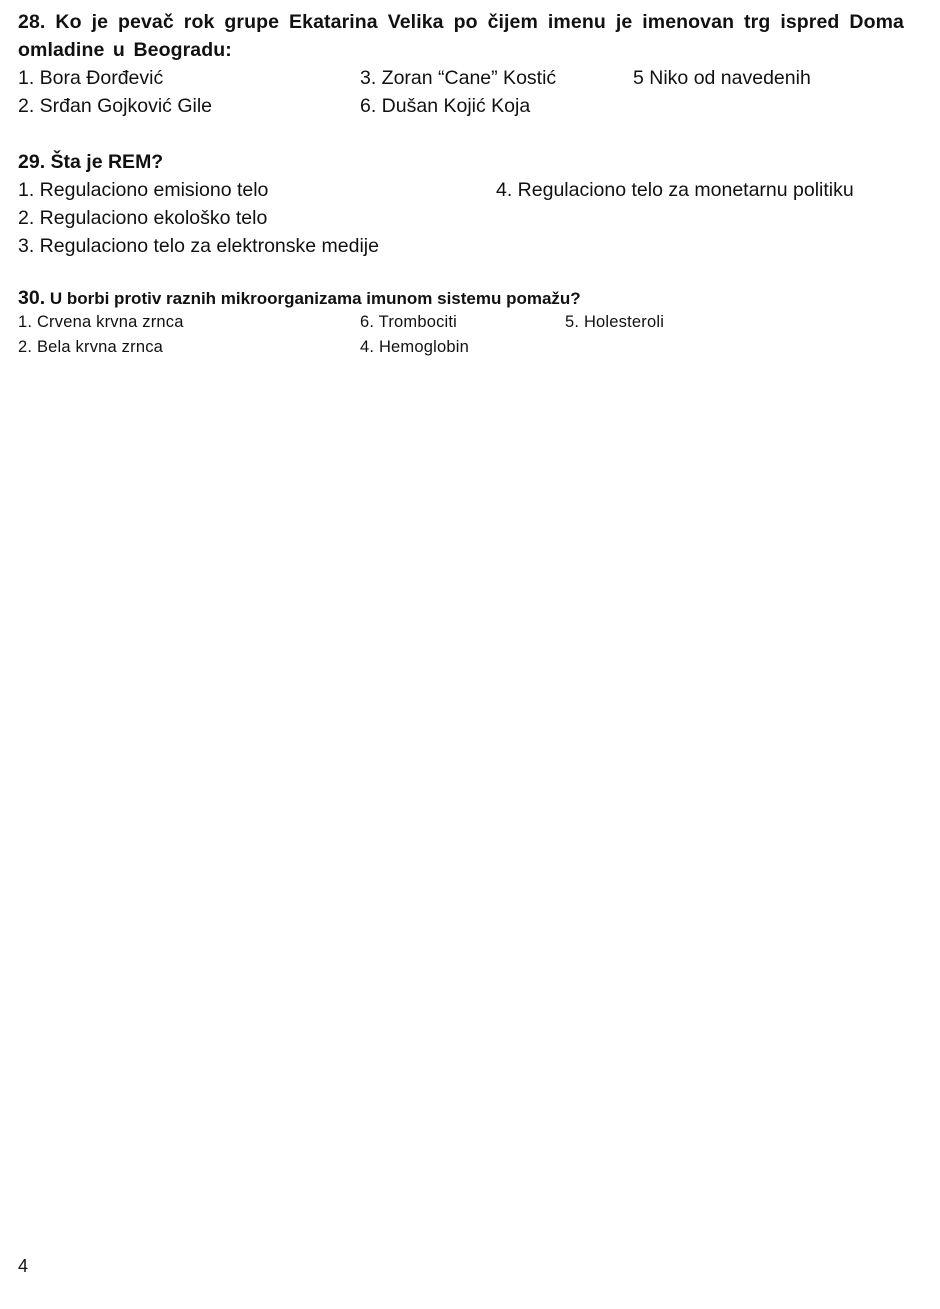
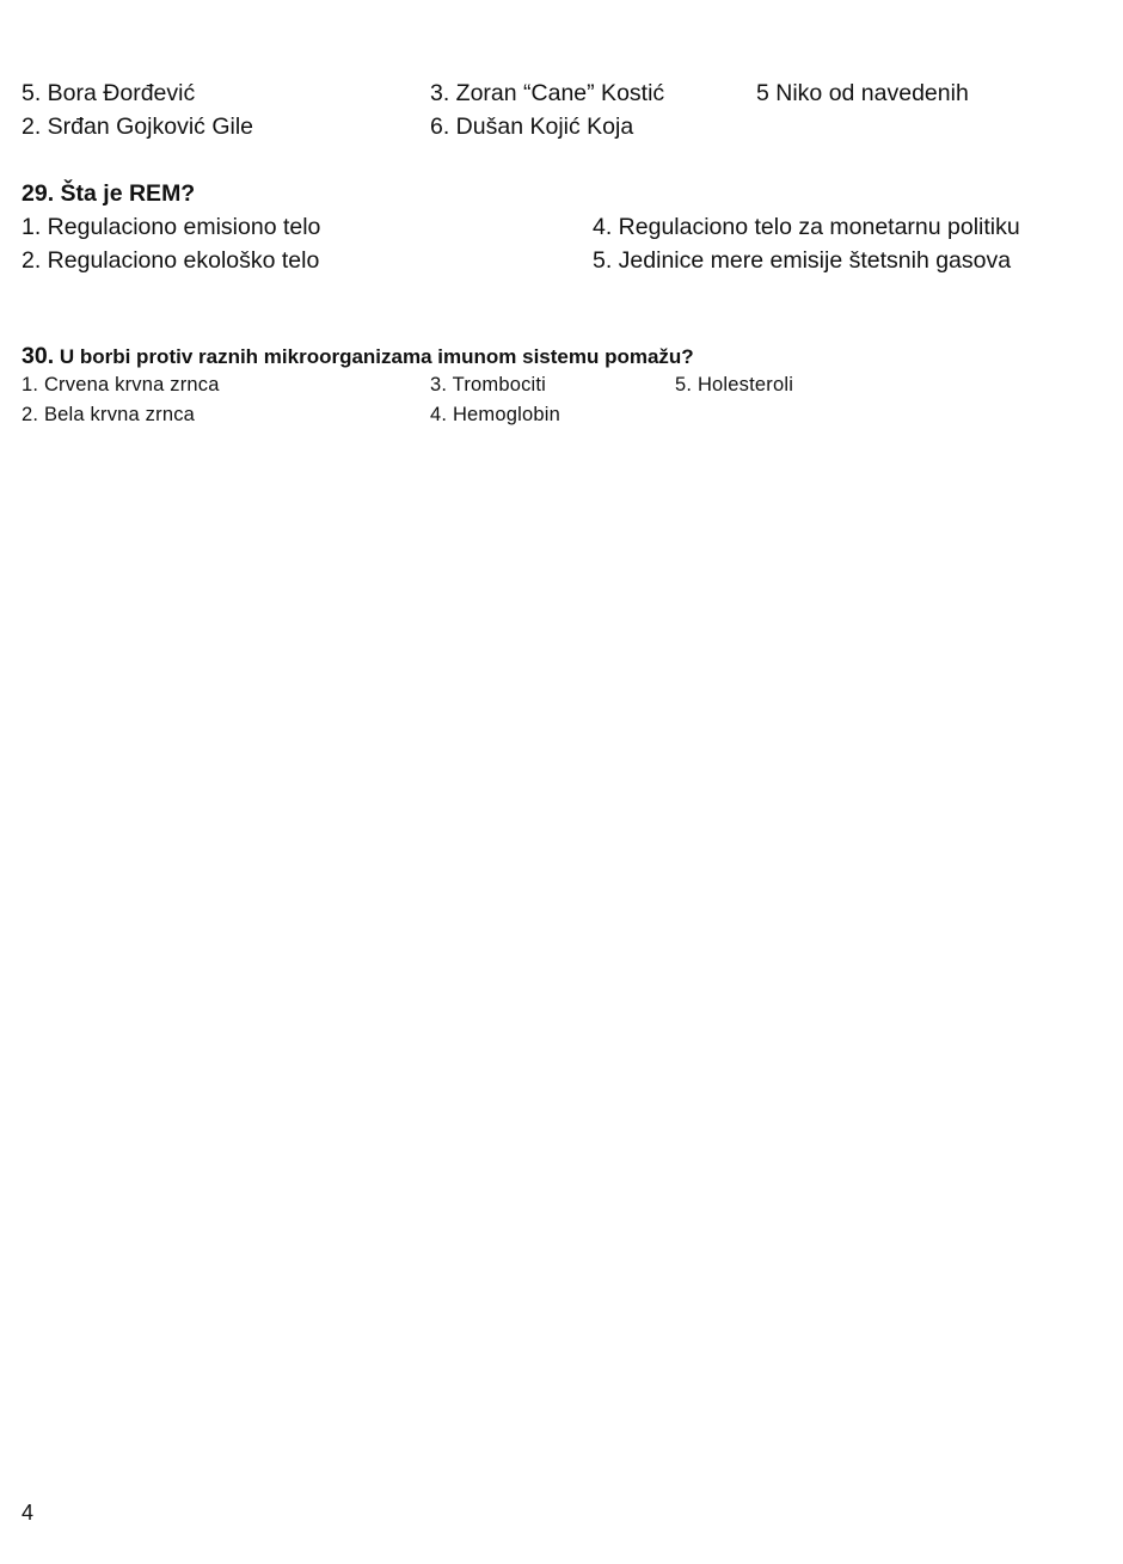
- 28. Ko je pevač rok grupe Ekatarina Velika po čijem imenu je imenovan trg ispred Doma omladine u Beogradu:
- 1. Bora Đorđević
+ 5. Bora Đorđević
  2. Srđan Gojković Gile
  3. Zoran “Cane” Kostić
  6. Dušan Kojić Koja
  5 Niko od navedenih
  29. Šta je REM?
  1. Regulaciono emisiono telo
  2. Regulaciono ekološko telo
- 3. Regulaciono telo za elektronske medije
  4. Regulaciono telo za monetarnu politiku
+ 5. Jedinice mere emisije štetsnih gasova
  30. U borbi protiv raznih mikroorganizama imunom sistemu pomažu?
  1. Crvena krvna zrnca
  2. Bela krvna zrnca
- 6. Trombociti
+ 3. Trombociti
  4. Hemoglobin
  5. Holesteroli
  4
